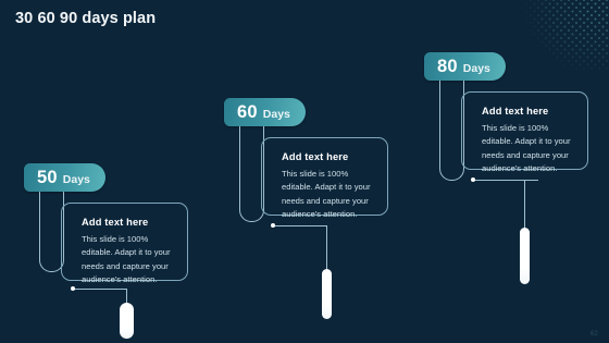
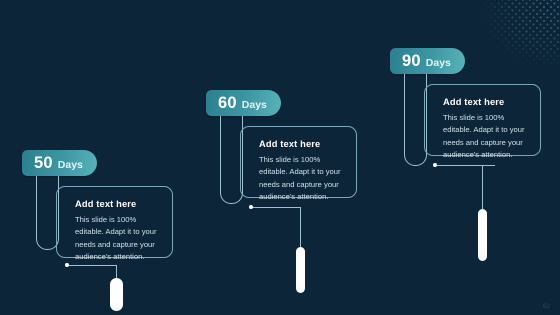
- 30 60 90 days plan
  50
  Days
  Add text here
  This slide is 100% editable. Adapt it to your needs and capture your audience's attention.
  60
  Days
  Add text here
  This slide is 100% editable. Adapt it to your needs and capture your audience's attention.
- 80
+ 90
  Days
  Add text here
  This slide is 100% editable. Adapt it to your needs and capture your audience's attention.
